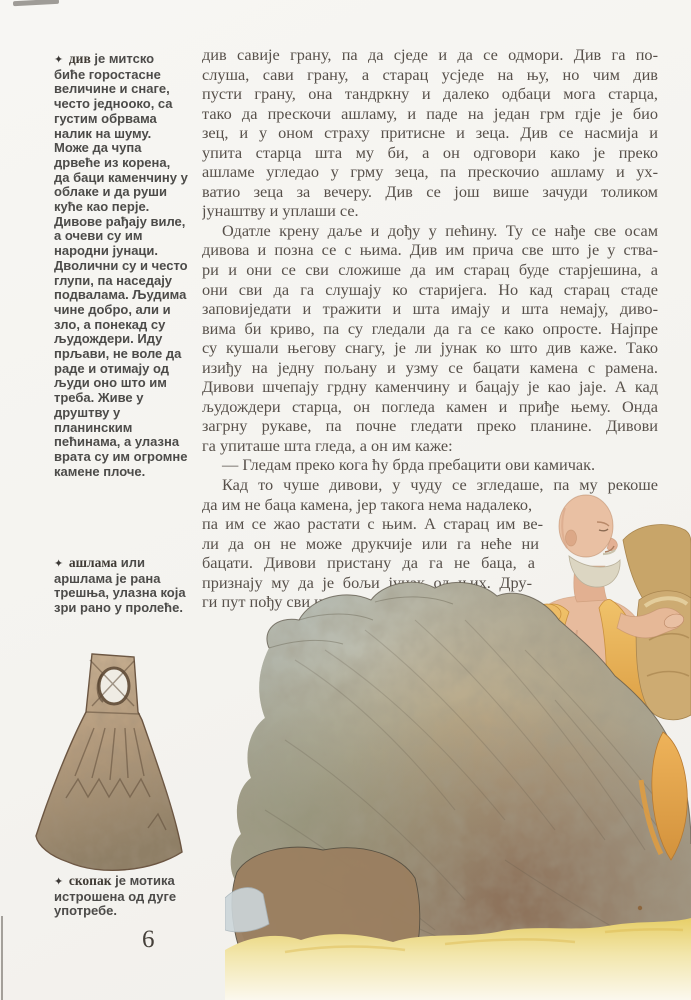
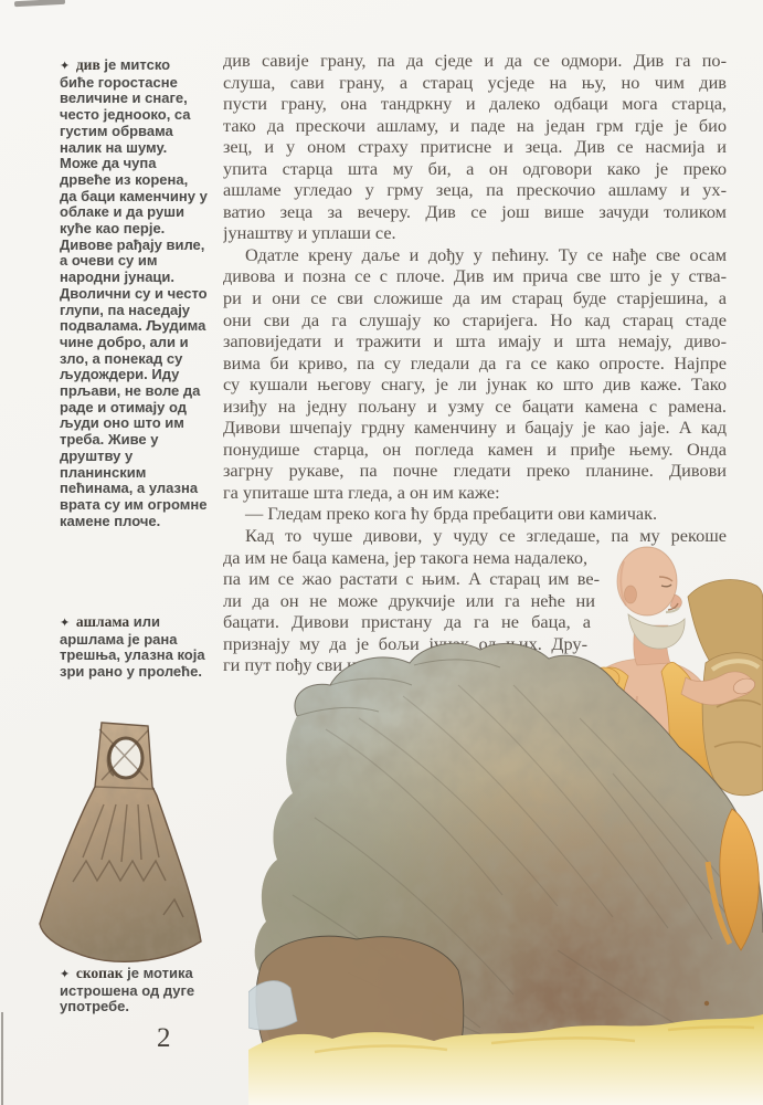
  ✦ див је митско биће горостасне величине и снаге, често једнооко, са густим обрвама налик на шуму. Може да чупа дрвеће из корена, да баци каменчину у облаке и да руши куће као перје. Дивове рађају виле, а очеви су им народни јунаци. Дволични су и често глупи, па наседају подвалама. Људима чине добро, али и зло, а понекад су људождери. Иду прљави, не воле да раде и отимају од људи оно што им треба. Живе у друштву у планинским пећинама, а улазна врата су им огромне камене плоче.
  ✦ ашлама или аршлама је рана трешња, улазна која зри рано у пролеће.
  ✦ скопак је мотика истрошена од дуге употребе.
  див савије грану, па да сједе и да се одмори. Див га по-
  слуша, сави грану, а старац усједе на њу, но чим див
  пусти грану, она тандркну и далеко одбаци мога старца,
  тако да прескочи ашламу, и паде на један грм гдје је био
  зец, и у оном страху притисне и зеца. Див се насмија и
  упита старца шта му би, а он одговори како је преко
  ашламе угледао у грму зеца, па прескочио ашламу и ух-
  ватио зеца за вечеру. Див се још више зачуди толиком
  јунаштву и уплаши се.
  Одатле крену даље и дођу у пећину. Ту се нађе све осам
- дивова и позна се с њима. Див им прича све што је у ства-
+ дивова и позна се с плоче. Див им прича све што је у ства-
  ри и они се сви сложише да им старац буде старјешина, а
  они сви да га слушају ко старијега. Но кад старац стаде
  заповиједати и тражити и шта имају и шта немају, диво-
  вима би криво, па су гледали да га се како опросте. Најпре
  су кушали његову снагу, је ли јунак ко што див каже. Тако
  изиђу на једну пољану и узму се бацати камена с рамена.
  Дивови шчепају грдну каменчину и бацају је као јаје. А кад
- људождери старца, он погледа камен и приђе њему. Онда
+ понудише старца, он погледа камен и приђе њему. Онда
  загрну рукаве, па почне гледати преко планине. Дивови
  га упиташе шта гледа, а он им каже:
  — Гледам преко кога ћу брда пребацити ови камичак.
  Кад то чуше дивови, у чуду се згледаше, па му рекоше
  да им не баца камена, јер такога нема надалеко,
  па им се жао растати с њим. А старац им ве-
  ли да он не може друкчије или га неће ни
  бацати. Дивови пристану да га не баца, а
  признају му да је бољи јунк од њих. Дру-
- 6
+ 2
